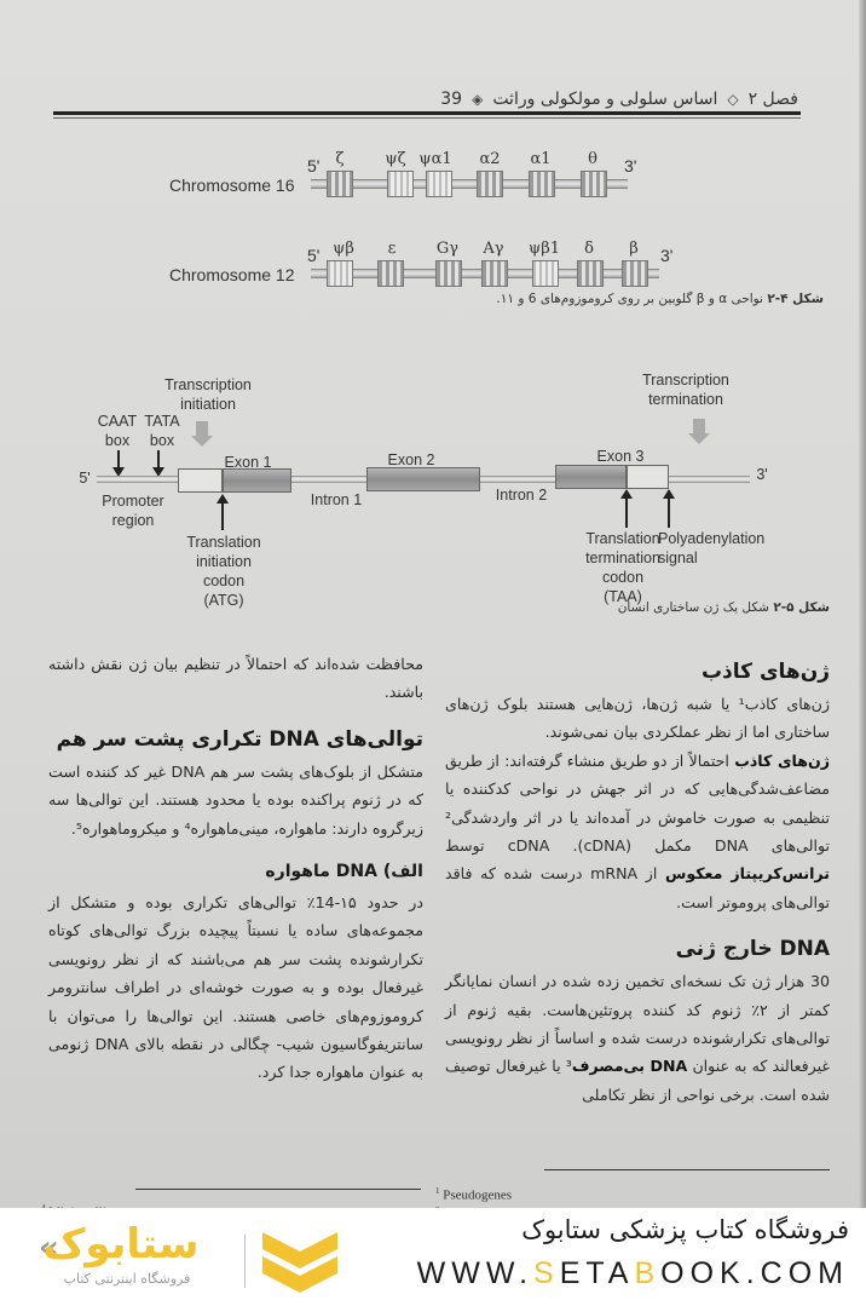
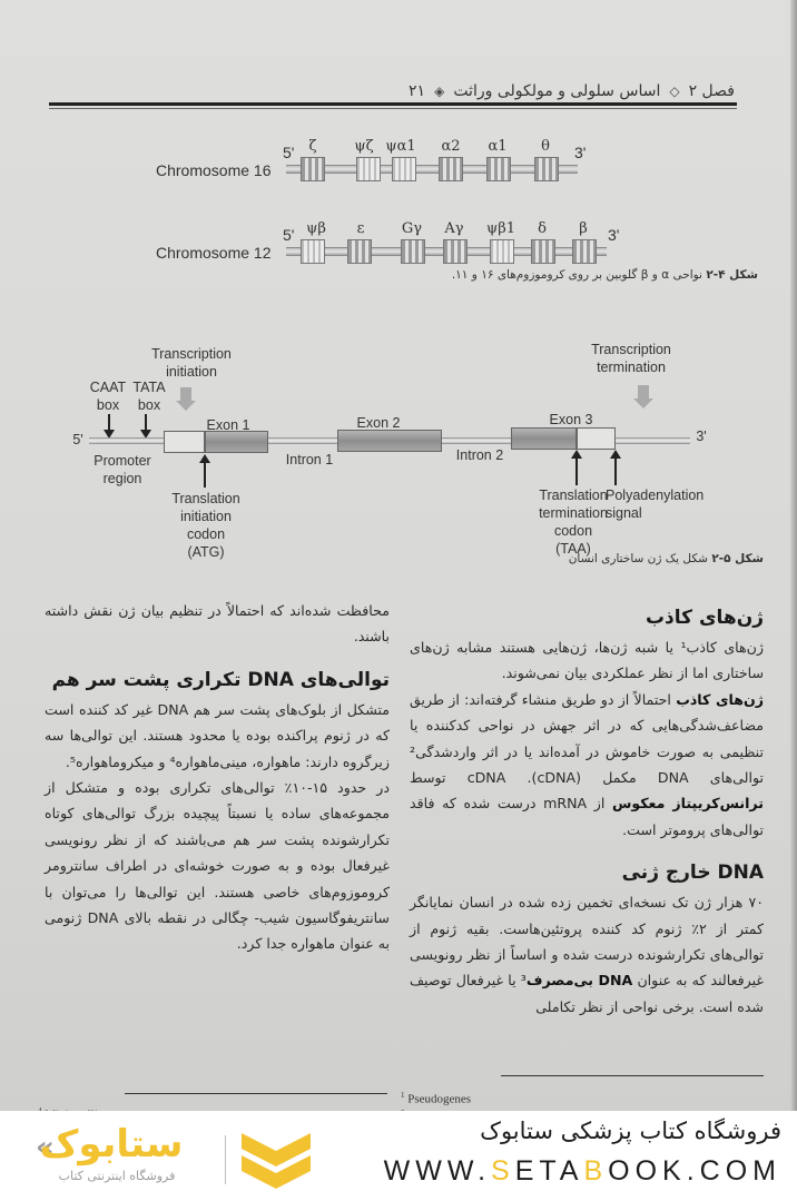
  فصل ۲
  ◇
  اساس سلولی و مولکولی وراثت
  ◈
- 39
+ ۲۱
  Chromosome 16
  5'
  3'
  ζ
  ψζ
  ψα1
  α2
  α1
  θ
  Chromosome 12
  5'
  3'
  ψβ
  ε
  Gγ
  Aγ
  ψβ1
  δ
  β
- شکل ۴-۲ نواحی α و β گلوبین بر روی کروموزوم‌های 6 و ۱۱.
+ شکل ۴-۲ نواحی α و β گلوبین بر روی کروموزوم‌های ۱۶ و ۱۱.
  Transcription
  initiation
  Transcription
  termination
  CAAT
  box
  TATA
  box
  5'
  3'
  Exon 1
  Exon 2
  Exon 3
  Intron 1
  Intron 2
  Promoter
  region
  Translation
  initiation
  codon
  (ATG)
  Translation
  termination
  codon
  (TAA)
  Polyadenylation
  signal
  شکل ۵-۲ شکل یک ژن ساختاری انسان
  ژن‌های کاذب
- ژن‌های کاذب¹ یا شبه ژن‌ها، ژن‌هایی هستند بلوک ژن‌های ساختاری اما از نظر عملکردی بیان نمی‌شوند.
+ ژن‌های کاذب¹ یا شبه ژن‌ها، ژن‌هایی هستند مشابه ژن‌های ساختاری اما از نظر عملکردی بیان نمی‌شوند.
  ژن‌های کاذب احتمالاً از دو طریق منشاء گرفته‌اند: از طریق مضاعف‌شدگی‌هایی که در اثر جهش در نواحی کدکننده یا تنظیمی به صورت خاموش در آمده‌اند یا در اثر واردشدگی² توالی‌های DNA مکمل (cDNA). cDNA توسط ترانس‌کریپتاز معکوس از mRNA درست شده که فاقد توالی‌های پروموتر است.
  DNA خارج ژنی
- 30 هزار ژن تک نسخه‌ای تخمین زده شده در انسان نمایانگر کمتر از ۲٪ ژنوم کد کننده پروتئین‌هاست. بقیه ژنوم از توالی‌های تکرارشونده درست شده و اساساً از نظر رونویسی غیرفعالند که به عنوان DNA بی‌مصرف³ یا غیرفعال توصیف شده است. برخی نواحی از نظر تکاملی
+ ۷۰ هزار ژن تک نسخه‌ای تخمین زده شده در انسان نمایانگر کمتر از ۲٪ ژنوم کد کننده پروتئین‌هاست. بقیه ژنوم از توالی‌های تکرارشونده درست شده و اساساً از نظر رونویسی غیرفعالند که به عنوان DNA بی‌مصرف³ یا غیرفعال توصیف شده است. برخی نواحی از نظر تکاملی
  1 Pseudogenes
  محافظت شده‌اند که احتمالاً در تنظیم بیان ژن نقش داشته باشند.
  توالی‌های DNA تکراری پشت سر هم
  متشکل از بلوک‌های پشت سر هم DNA غیر کد کننده است که در ژنوم پراکنده بوده یا محدود هستند. این توالی‌ها سه زیرگروه دارند: ماهواره، مینی‌ماهواره⁴ و میکروماهواره⁵.
- الف) DNA ماهواره
- در حدود ۱۵-14٪ توالی‌های تکراری بوده و متشکل از مجموعه‌های ساده یا نسبتاً پیچیده بزرگ توالی‌های کوتاه تکرارشونده پشت سر هم می‌باشند که از نظر رونویسی غیرفعال بوده و به صورت خوشه‌ای در اطراف سانترومر کروموزوم‌های خاصی هستند. این توالی‌ها را می‌توان با سانتریفوگاسیون شیب- چگالی در نقطه بالای DNA ژنومی به عنوان ماهواره جدا کرد.
+ در حدود ۱۵-۱۰٪ توالی‌های تکراری بوده و متشکل از مجموعه‌های ساده یا نسبتاً پیچیده بزرگ توالی‌های کوتاه تکرارشونده پشت سر هم می‌باشند که از نظر رونویسی غیرفعال بوده و به صورت خوشه‌ای در اطراف سانترومر کروموزوم‌های خاصی هستند. این توالی‌ها را می‌توان با سانتریفوگاسیون شیب- چگالی در نقطه بالای DNA ژنومی به عنوان ماهواره جدا کرد.
  «
  ستابوک
  فروشگاه اینترنتی کتاب
  فروشگاه کتاب پزشکی ستابوک
  WWW.SETABOOK.COM
